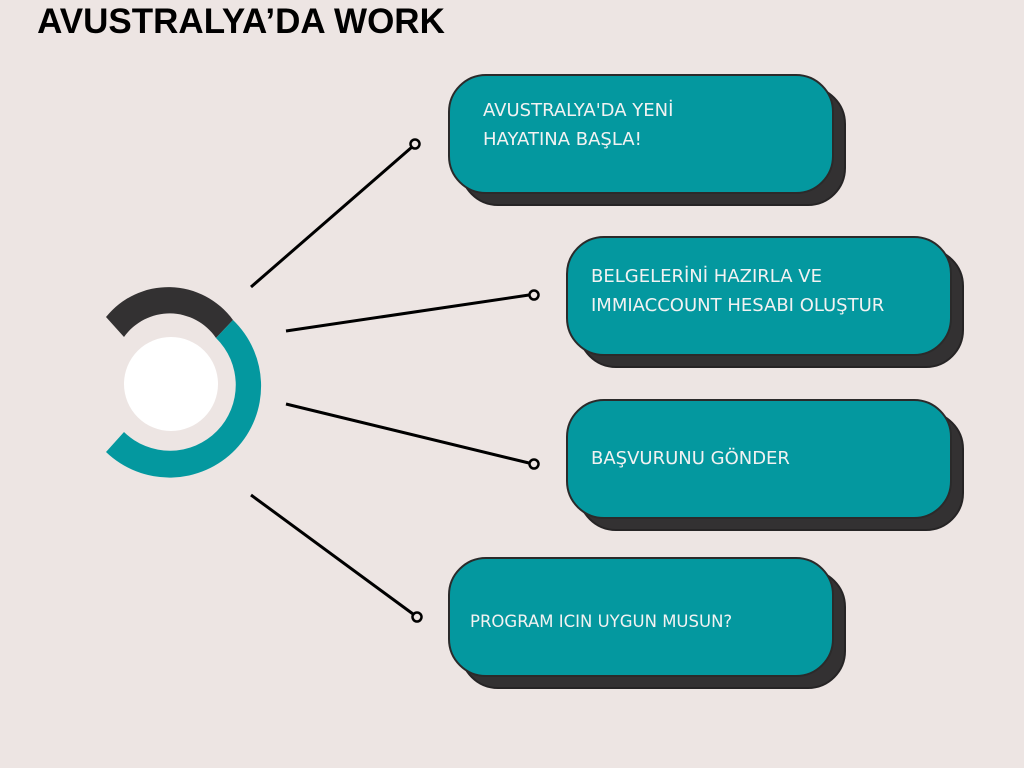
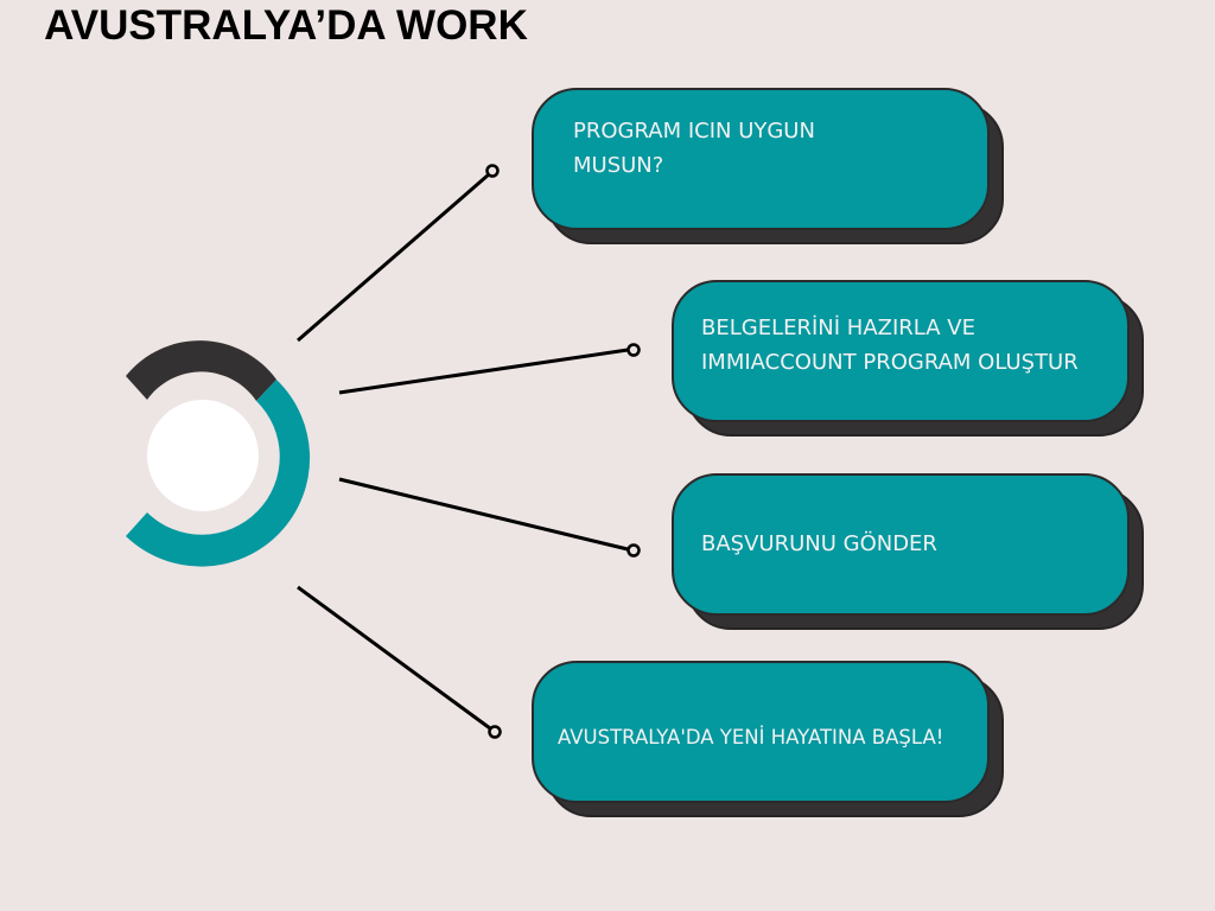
  AVUSTRALYA’DA WORK
- AVUSTRALYA'DA YENİ HAYATINA BAŞLA!
+ PROGRAM ICIN UYGUN MUSUN?
- BELGELERİNİ HAZIRLA VE IMMIACCOUNT HESABI OLUŞTUR
+ BELGELERİNİ HAZIRLA VE IMMIACCOUNT PROGRAM OLUŞTUR
  BAŞVURUNU GÖNDER
- PROGRAM ICIN UYGUN MUSUN?
+ AVUSTRALYA'DA YENİ HAYATINA BAŞLA!
